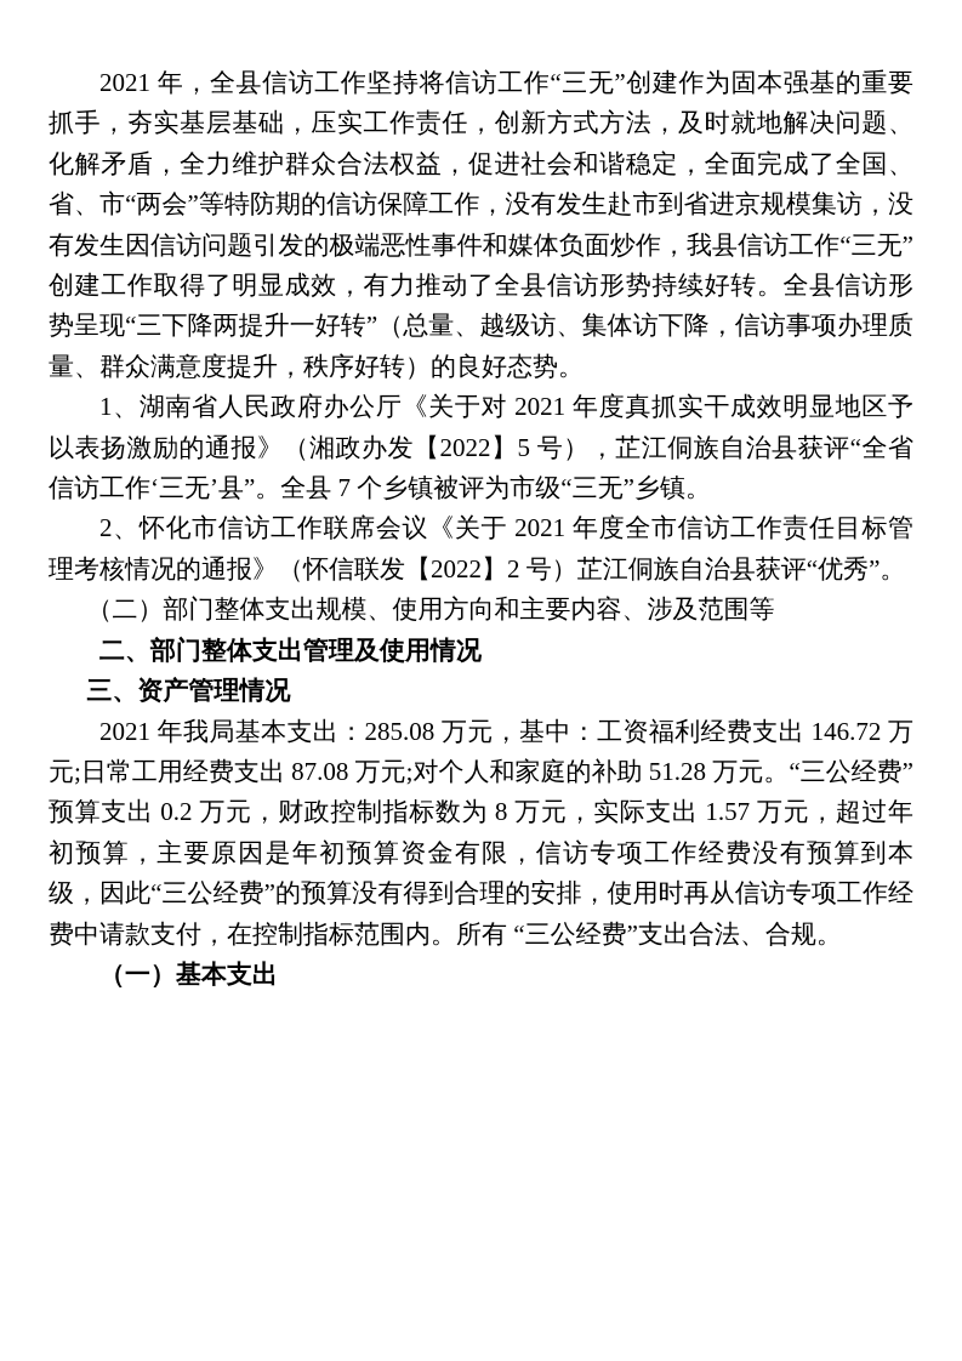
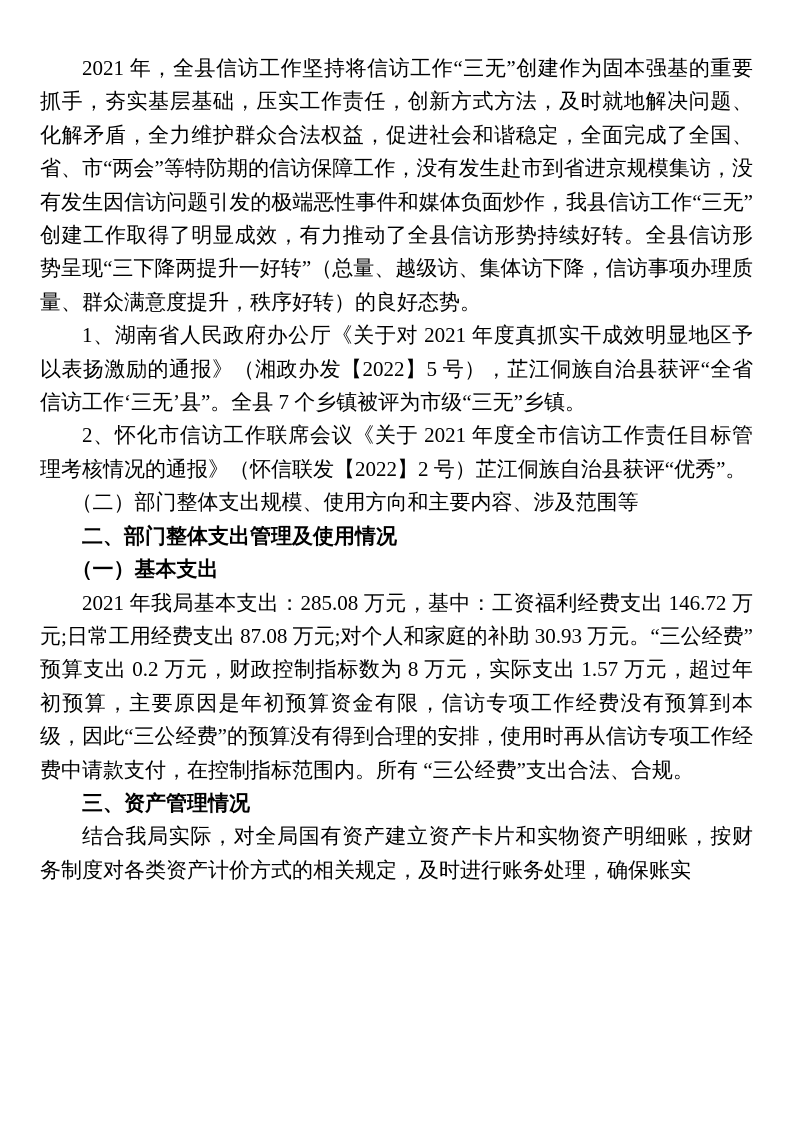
  2021 年，全县信访工作坚持将信访工作“三无”创建作为固本强基的重要抓手，夯实基层基础，压实工作责任，创新方式方法，及时就地解决问题、化解矛盾，全力维护群众合法权益，促进社会和谐稳定，全面完成了全国、省、市“两会”等特防期的信访保障工作，没有发生赴市到省进京规模集访，没有发生因信访问题引发的极端恶性事件和媒体负面炒作，我县信访工作“三无”创建工作取得了明显成效，有力推动了全县信访形势持续好转。全县信访形势呈现“三下降两提升一好转”（总量、越级访、集体访下降，信访事项办理质量、群众满意度提升，秩序好转）的良好态势。
  1、湖南省人民政府办公厅《关于对 2021 年度真抓实干成效明显地区予以表扬激励的通报》（湘政办发【2022】5 号），芷江侗族自治县获评“全省信访工作‘三无’县”。全县 7 个乡镇被评为市级“三无”乡镇。
  2、怀化市信访工作联席会议《关于 2021 年度全市信访工作责任目标管理考核情况的通报》（怀信联发【2022】2 号）芷江侗族自治县获评“优秀”。
  （二）部门整体支出规模、使用方向和主要内容、涉及范围等
  二、部门整体支出管理及使用情况
- 三、资产管理情况
+ （一）基本支出
- 2021 年我局基本支出：285.08 万元，基中：工资福利经费支出 146.72 万元;日常工用经费支出 87.08 万元;对个人和家庭的补助 51.28 万元。“三公经费”预算支出 0.2 万元，财政控制指标数为 8 万元，实际支出 1.57 万元，超过年初预算，主要原因是年初预算资金有限，信访专项工作经费没有预算到本级，因此“三公经费”的预算没有得到合理的安排，使用时再从信访专项工作经费中请款支付，在控制指标范围内。所有 “三公经费”支出合法、合规。
+ 2021 年我局基本支出：285.08 万元，基中：工资福利经费支出 146.72 万元;日常工用经费支出 87.08 万元;对个人和家庭的补助 30.93 万元。“三公经费”预算支出 0.2 万元，财政控制指标数为 8 万元，实际支出 1.57 万元，超过年初预算，主要原因是年初预算资金有限，信访专项工作经费没有预算到本级，因此“三公经费”的预算没有得到合理的安排，使用时再从信访专项工作经费中请款支付，在控制指标范围内。所有 “三公经费”支出合法、合规。
- （一）基本支出
+ 三、资产管理情况
+ 结合我局实际，对全局国有资产建立资产卡片和实物资产明细账，按财务制度对各类资产计价方式的相关规定，及时进行账务处理，确保账实
